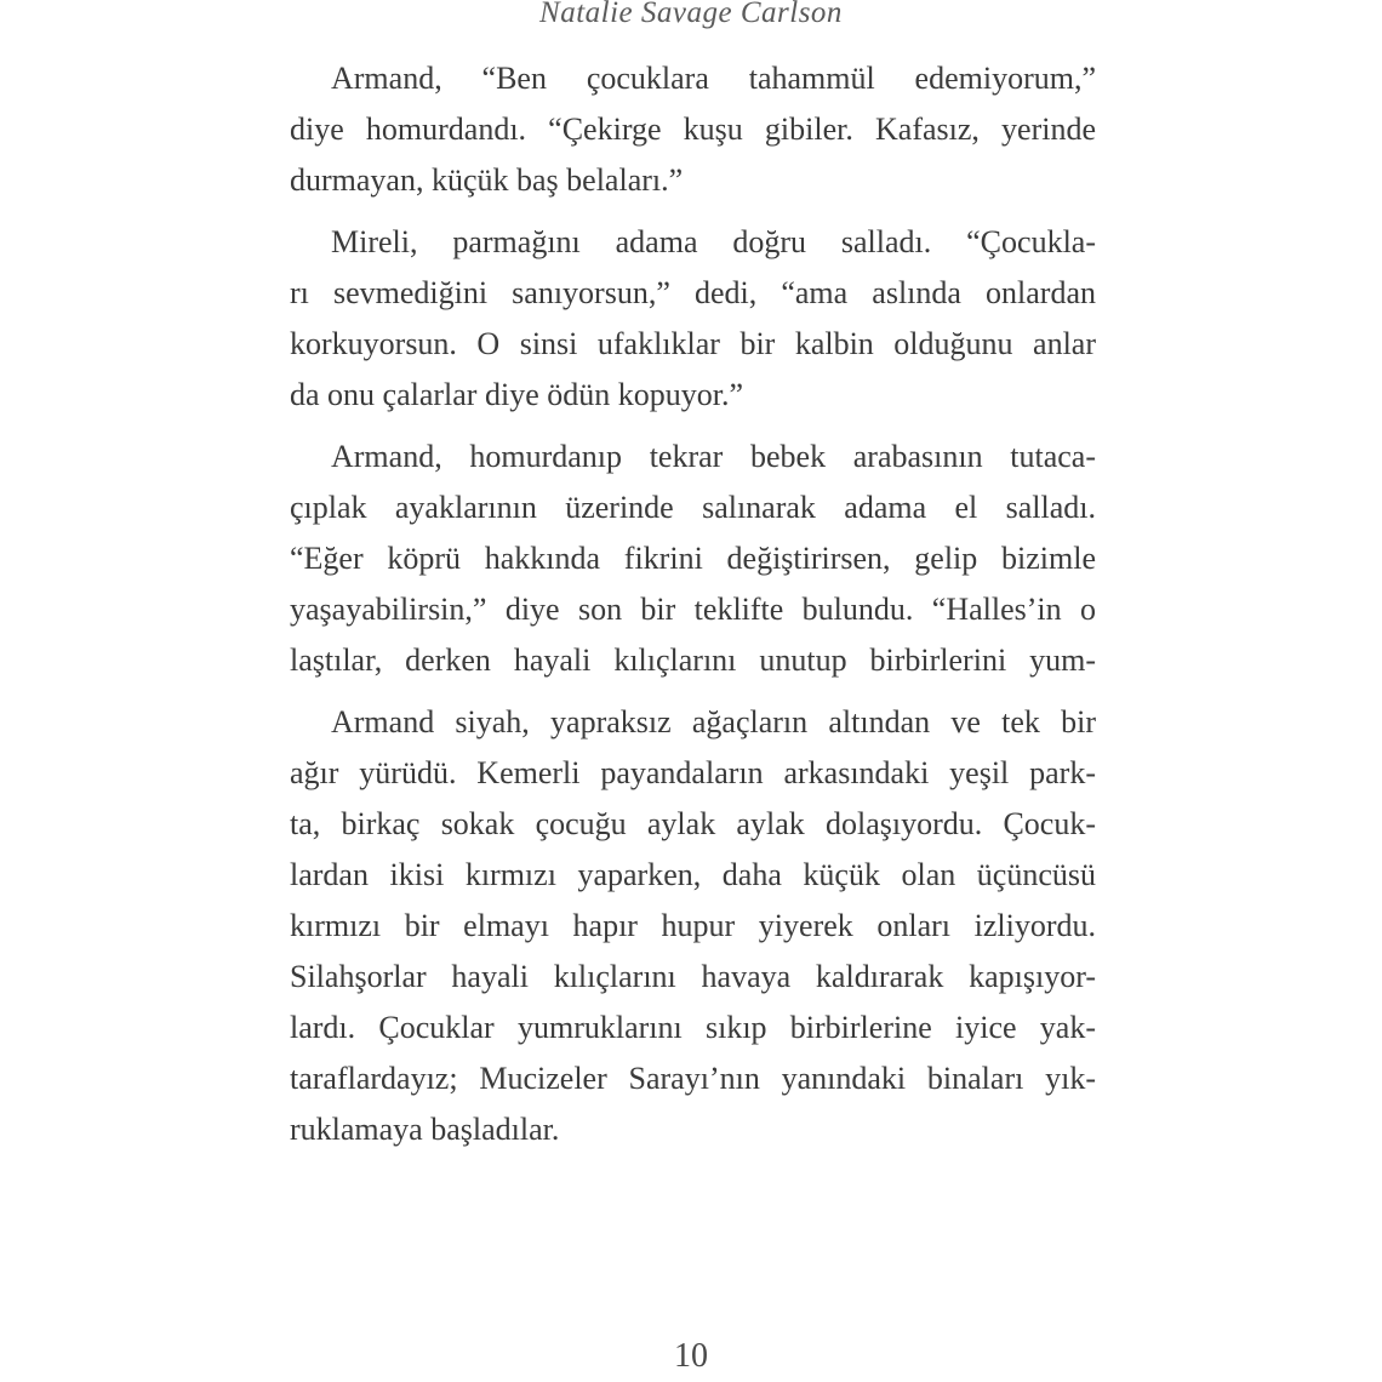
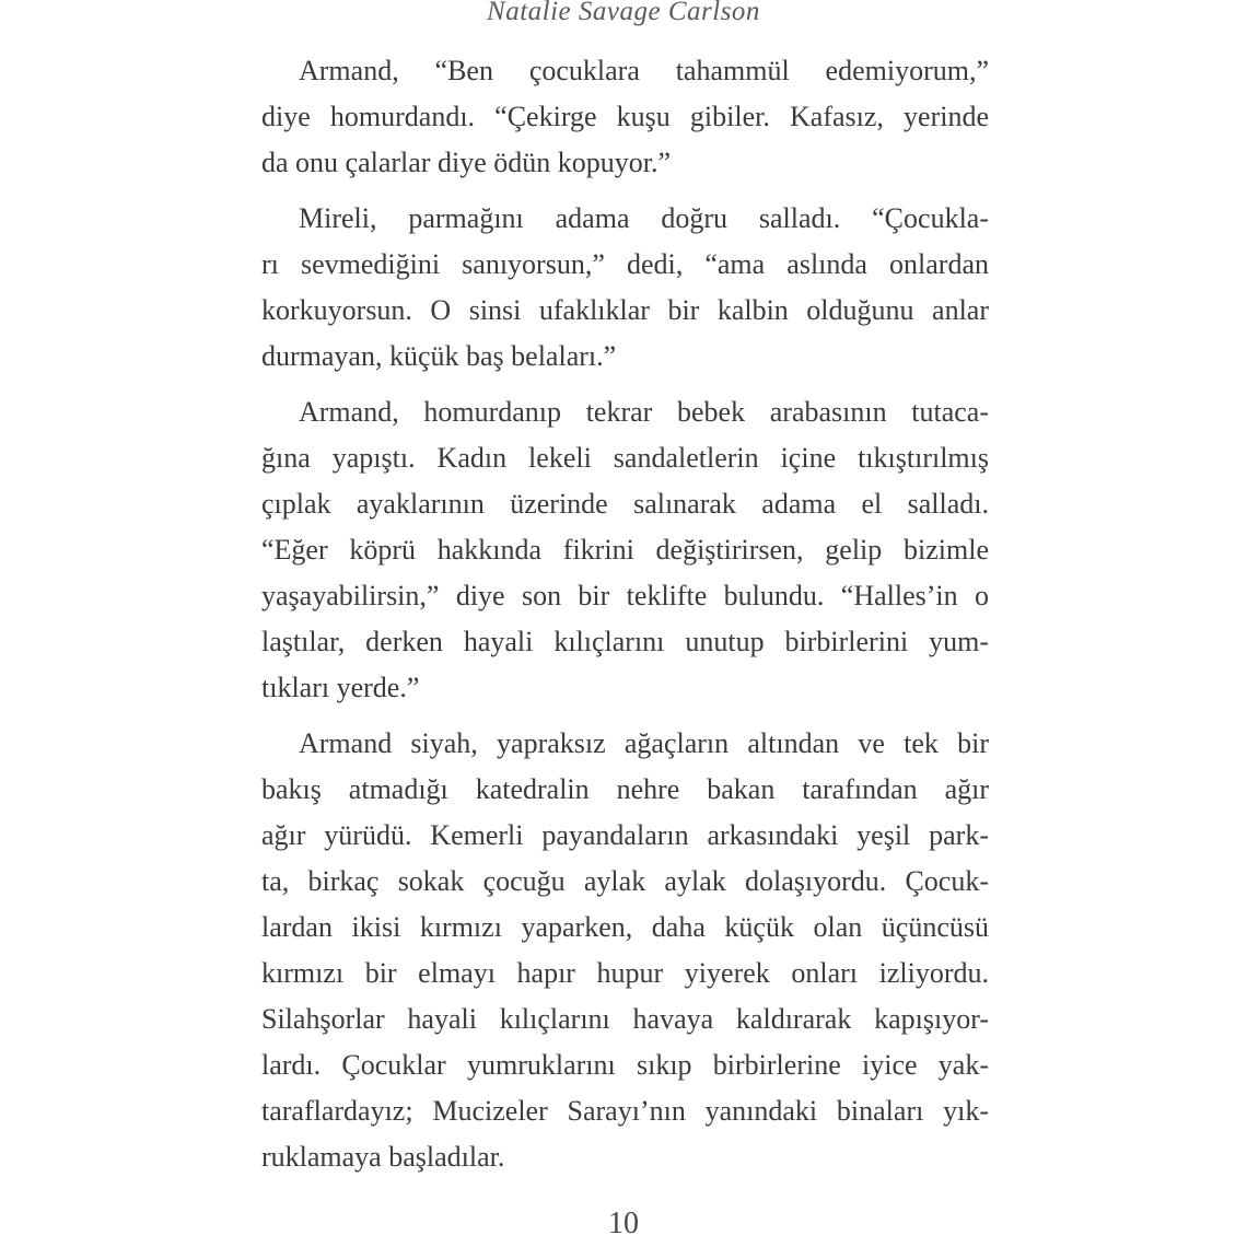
  Natalie Savage Carlson
  Armand, “Ben çocuklara tahammül edemiyorum,”
  diye homurdandı. “Çekirge kuşu gibiler. Kafasız, yerinde
- durmayan, küçük baş belaları.”
+ da onu çalarlar diye ödün kopuyor.”
  Mireli, parmağını adama doğru salladı. “Çocukla-
  rı sevmediğini sanıyorsun,” dedi, “ama aslında onlardan
  korkuyorsun. O sinsi ufaklıklar bir kalbin olduğunu anlar
- da onu çalarlar diye ödün kopuyor.”
+ durmayan, küçük baş belaları.”
  Armand, homurdanıp tekrar bebek arabasının tutaca-
+ ğına yapıştı. Kadın lekeli sandaletlerin içine tıkıştırılmış
  çıplak ayaklarının üzerinde salınarak adama el salladı.
  “Eğer köprü hakkında fikrini değiştirirsen, gelip bizimle
  yaşayabilirsin,” diye son bir teklifte bulundu. “Halles’in o
  laştılar, derken hayali kılıçlarını unutup birbirlerini yum-
+ tıkları yerde.”
  Armand siyah, yapraksız ağaçların altından ve tek bir
+ bakış atmadığı katedralin nehre bakan tarafından ağır
  ağır yürüdü. Kemerli payandaların arkasındaki yeşil park-
  ta, birkaç sokak çocuğu aylak aylak dolaşıyordu. Çocuk-
  lardan ikisi kırmızı yaparken, daha küçük olan üçüncüsü
  kırmızı bir elmayı hapır hupur yiyerek onları izliyordu.
  Silahşorlar hayali kılıçlarını havaya kaldırarak kapışıyor-
  lardı. Çocuklar yumruklarını sıkıp birbirlerine iyice yak-
  taraflardayız; Mucizeler Sarayı’nın yanındaki binaları yık-
  ruklamaya başladılar.
  10
